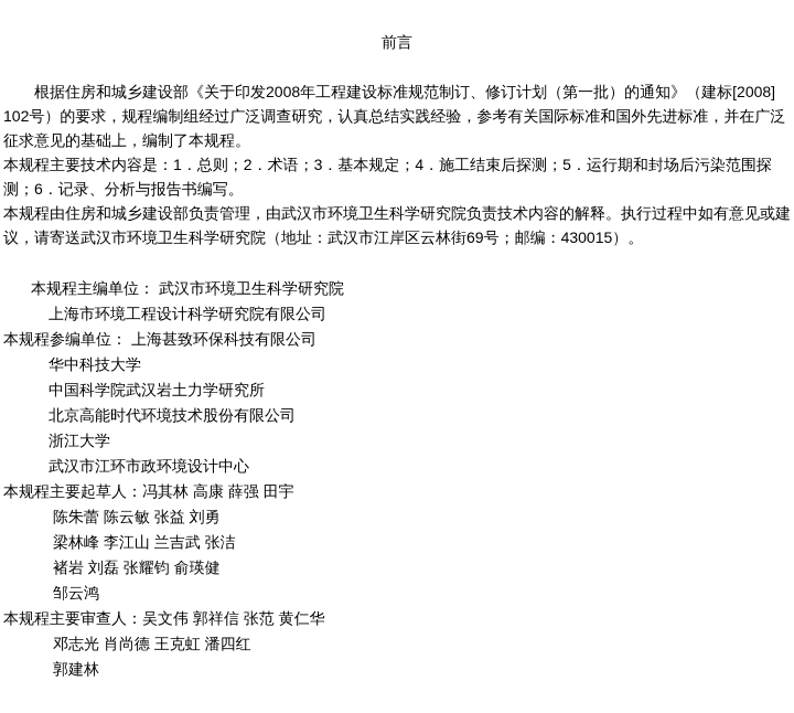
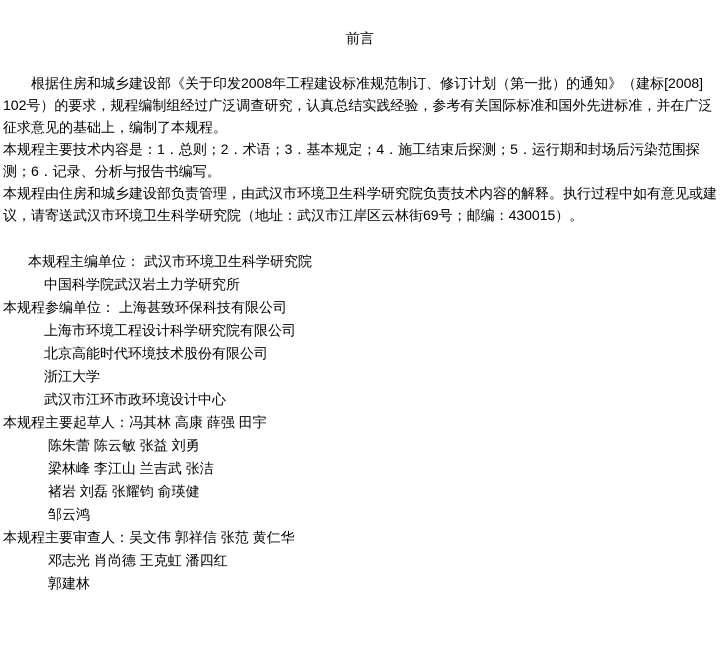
  前言
  根据住房和城乡建设部《关于印发2008年工程建设标准规范制订、修订计划（第一批）的通知》（建标[2008]
  102号）的要求，规程编制组经过广泛调查研究，认真总结实践经验，参考有关国际标准和国外先进标准，并在广泛
  征求意见的基础上，编制了本规程。
  本规程主要技术内容是：1．总则；2．术语；3．基本规定；4．施工结束后探测；5．运行期和封场后污染范围探
  测；6．记录、分析与报告书编写。
  本规程由住房和城乡建设部负责管理，由武汉市环境卫生科学研究院负责技术内容的解释。执行过程中如有意见或建
  议，请寄送武汉市环境卫生科学研究院（地址：武汉市江岸区云林街69号；邮编：430015）。
  本规程主编单位： 武汉市环境卫生科学研究院
- 上海市环境工程设计科学研究院有限公司
+ 中国科学院武汉岩土力学研究所
  本规程参编单位： 上海甚致环保科技有限公司
- 华中科技大学
- 中国科学院武汉岩土力学研究所
+ 上海市环境工程设计科学研究院有限公司
  北京高能时代环境技术股份有限公司
  浙江大学
  武汉市江环市政环境设计中心
  本规程主要起草人：冯其林 高康 薛强 田宇
  陈朱蕾 陈云敏 张益 刘勇
  梁林峰 李江山 兰吉武 张洁
  褚岩 刘磊 张耀钧 俞瑛健
  邹云鸿
  本规程主要审查人：吴文伟 郭祥信 张范 黄仁华
  邓志光 肖尚德 王克虹 潘四红
  郭建林
